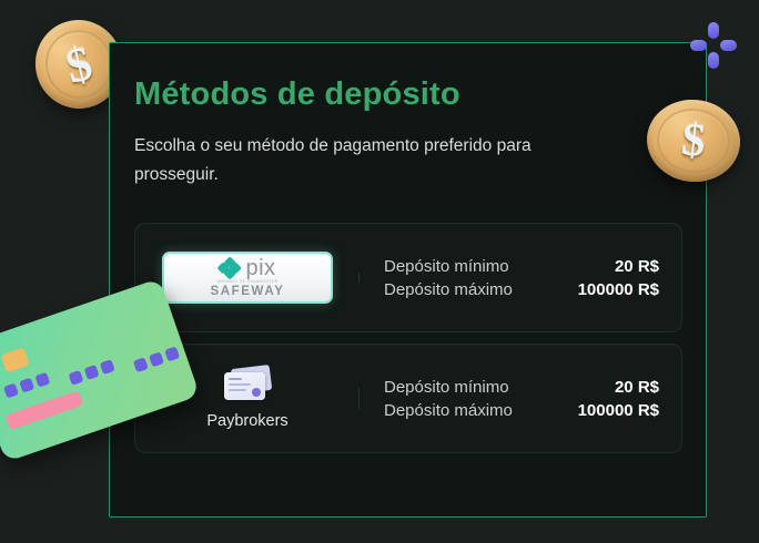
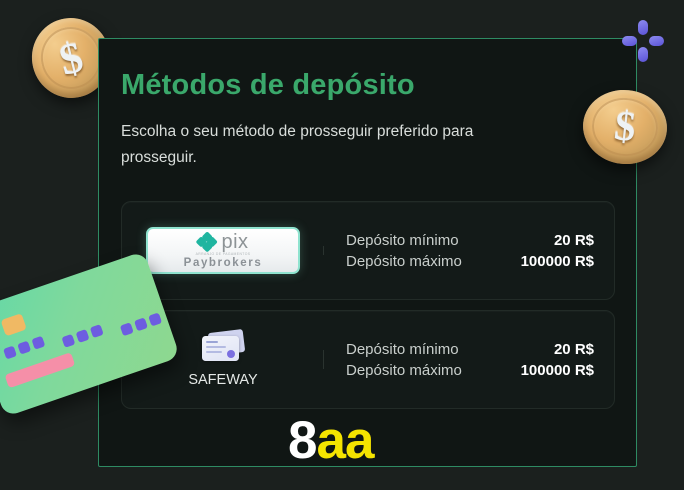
  Métodos de depósito
- Escolha o seu método de pagamento preferido para prosseguir.
+ Escolha o seu método de prosseguir preferido para prosseguir.
  pix
- SAFEWAY
+ Paybrokers
  Depósito mínimo
  20 R$
  Depósito máximo
  100000 R$
- Paybrokers
+ SAFEWAY
  Depósito mínimo
  20 R$
  Depósito máximo
  100000 R$
+ 8aa
